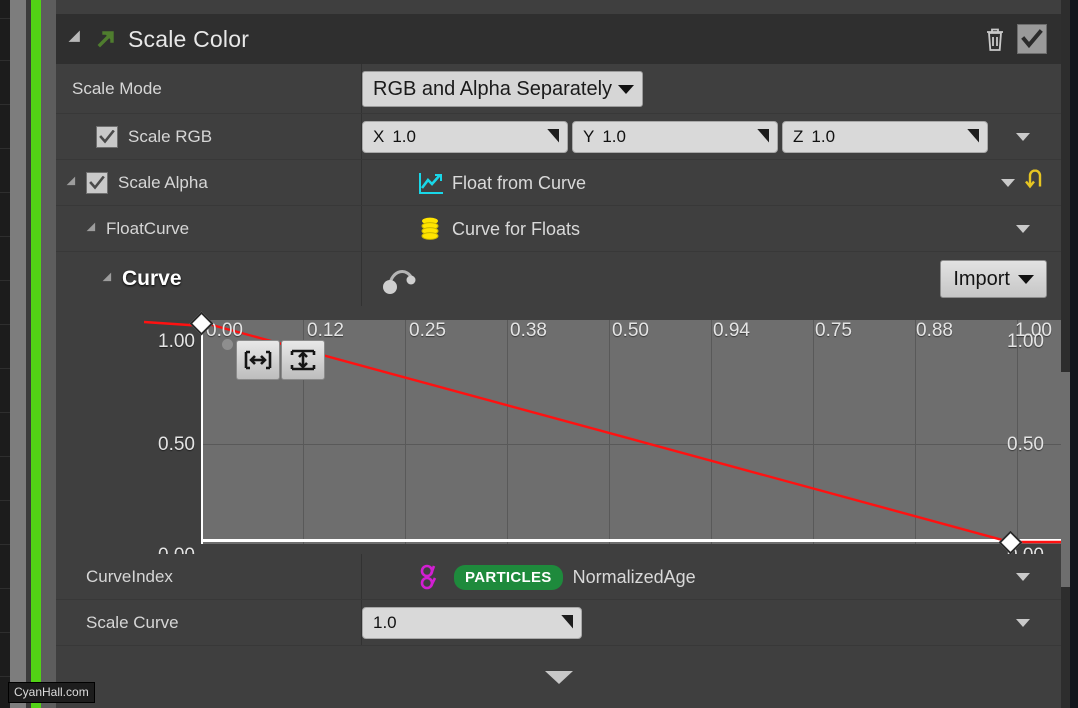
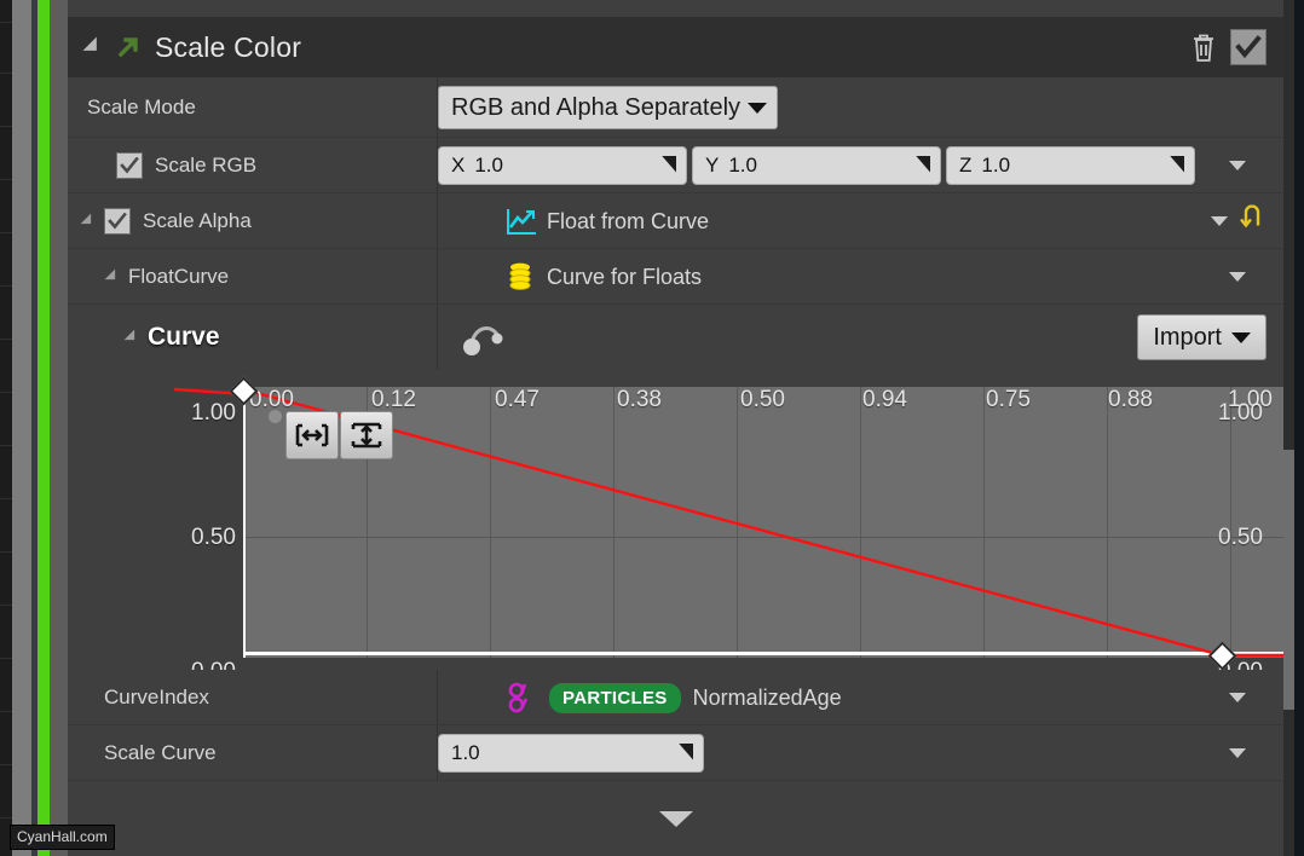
  Scale Color
  Scale Mode
  RGB and Alpha Separately
  Scale RGB
  X
  1.0
  Y
  1.0
  Z
  1.0
  Scale Alpha
  Float from Curve
  FloatCurve
  Curve for Floats
  Curve
  Import
  0.00
  0.12
- 0.25
+ 0.47
  0.38
  0.50
  0.94
  0.75
  0.88
  1.00
  1.00
  0.50
  1.00
  0.50
  CurveIndex
  PARTICLES
  NormalizedAge
  Scale Curve
  1.0
  CyanHall.com
